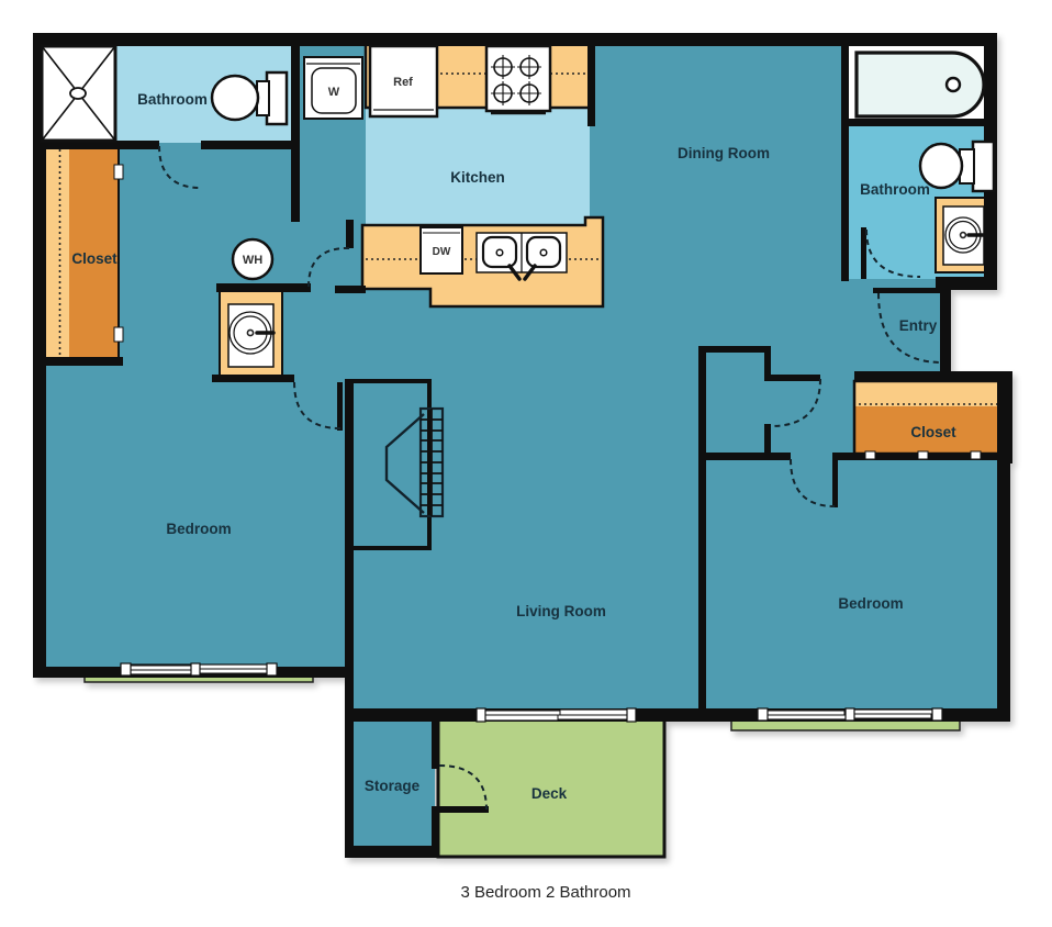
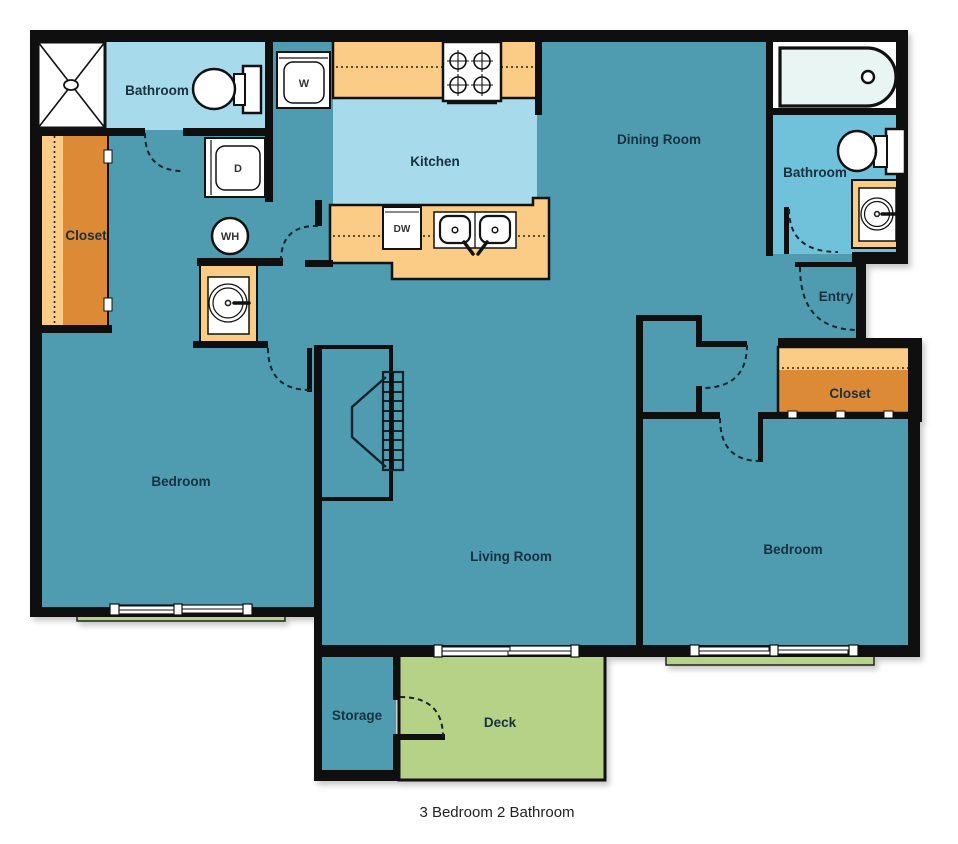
  W
+ D
  WH
- Ref
  DW
  Bathroom
  Closet
  Kitchen
  Dining Room
  Bathroom
  Entry
  Closet
  Bedroom
  Living Room
  Bedroom
  Storage
  Deck
  3 Bedroom 2 Bathroom
